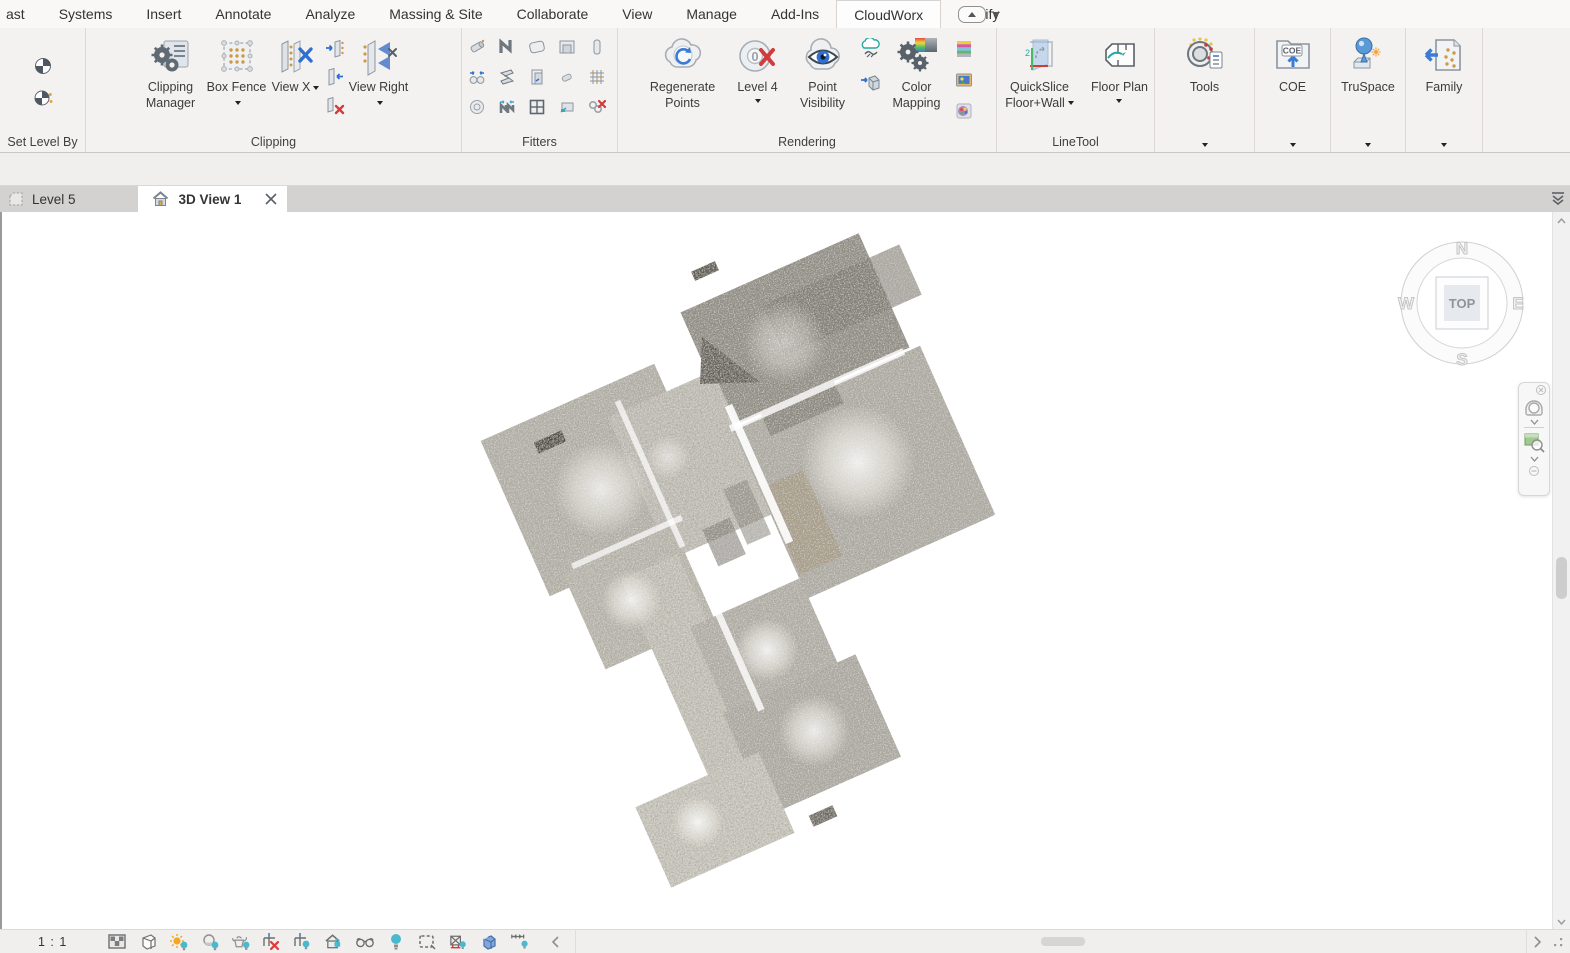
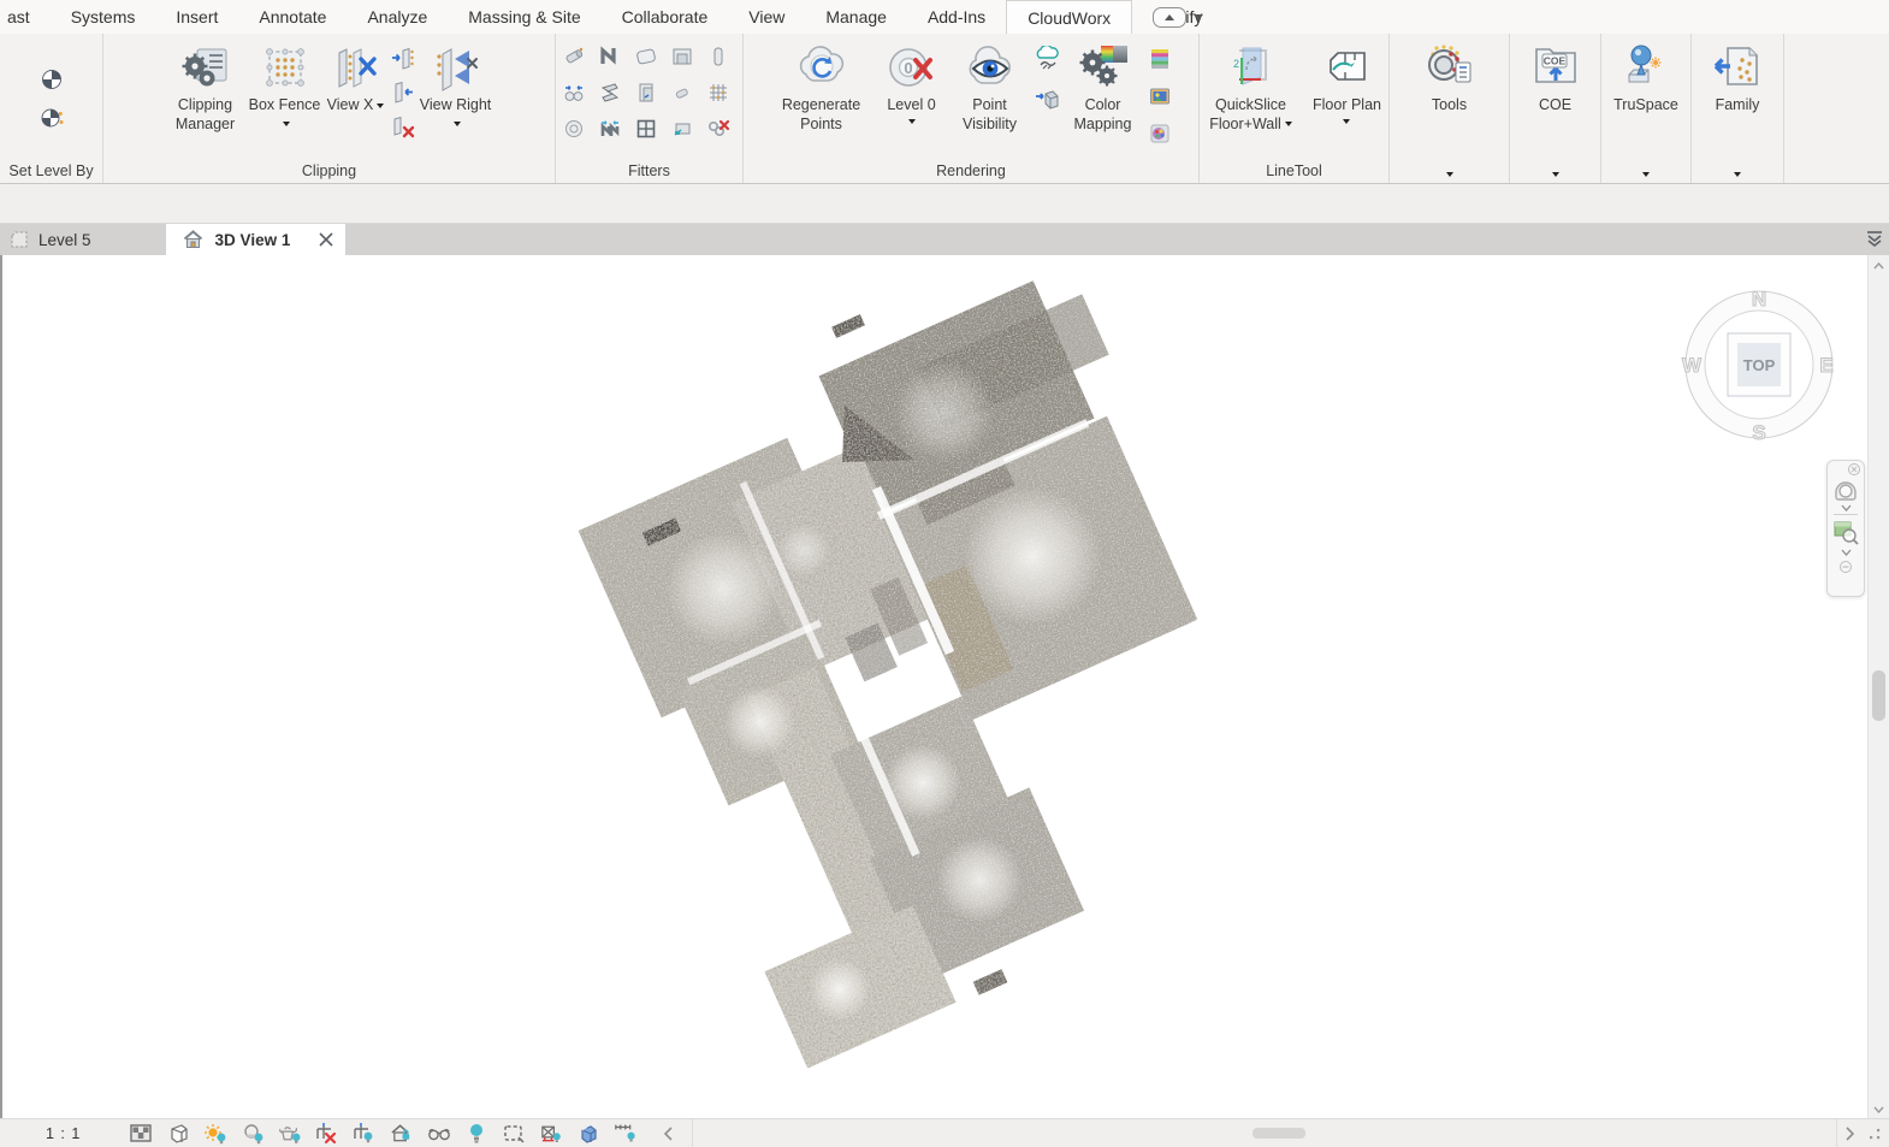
  ast
  Systems
  Insert
  Annotate
  Analyze
  Massing & Site
  Collaborate
  View
  Manage
  Add-Ins
  CloudWorx
  Set Level By
  Clipping Manager
  Box Fence
  View X
  View Right
  Clipping
  Fitters
  Regenerate Points
  0
- Level 4
+ Level 0
  Point Visibility
  Color Mapping
  Rendering
  2
  QuickSlice Floor+Wall
  Floor Plan
  LineTool
  Tools
  COE
  COE
  TruSpace
  Family
  Level 5
  3D View 1
  N
  E
  S
  W
  TOP
  1 : 1
